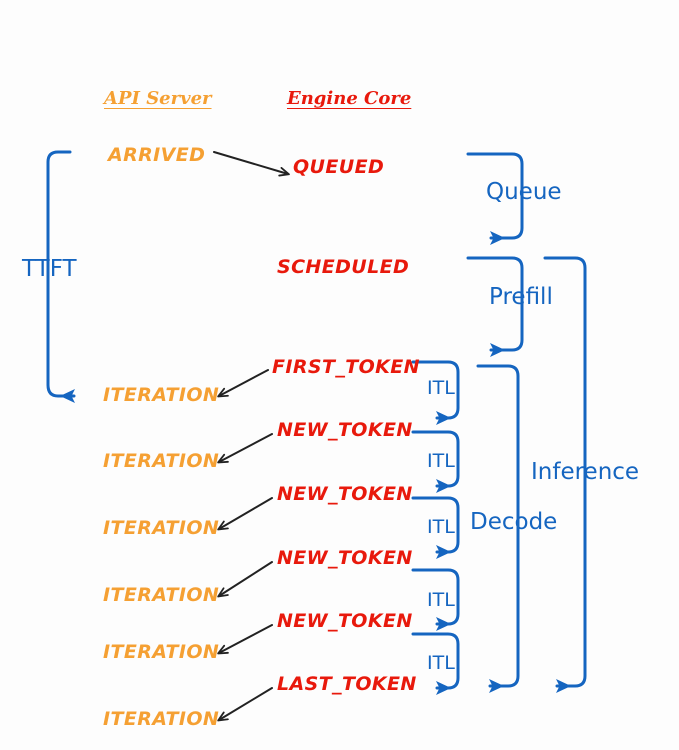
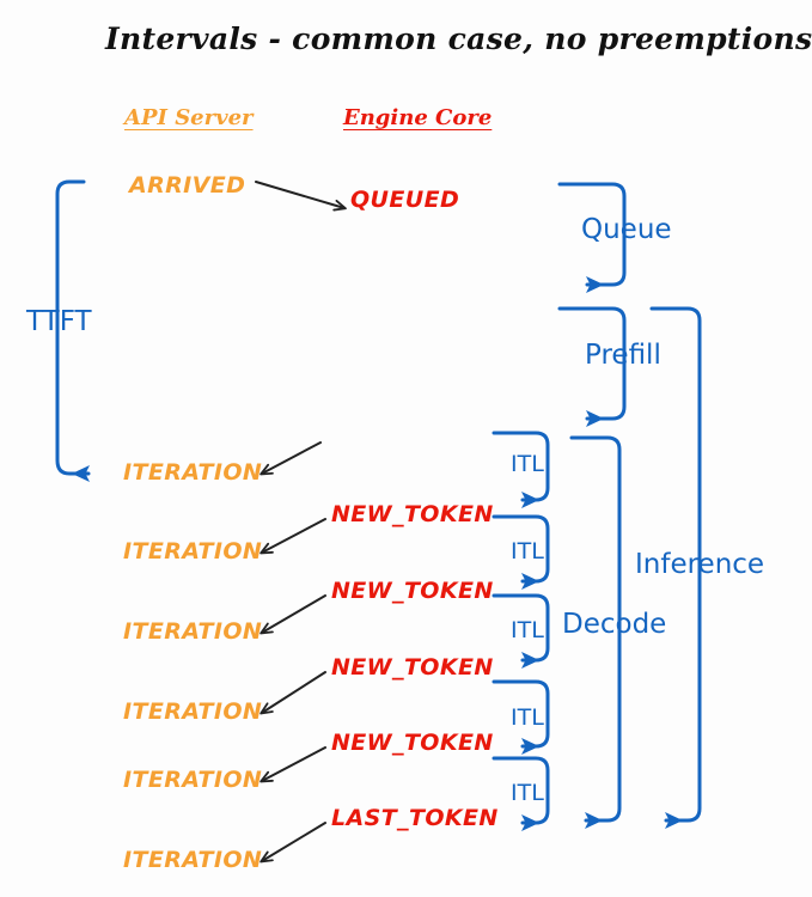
+ Intervals - common case, no preemptions
  API Server
  Engine Core
  ARRIVED
  ITERATION
  ITERATION
  ITERATION
  ITERATION
  ITERATION
  ITERATION
  QUEUED
- SCHEDULED
- FIRST_TOKEN
  NEW_TOKEN
  NEW_TOKEN
  NEW_TOKEN
  NEW_TOKEN
  LAST_TOKEN
  TTFT
  Queue
  Prefill
  Decode
  Inference
  ITL
  ITL
  ITL
  ITL
  ITL
